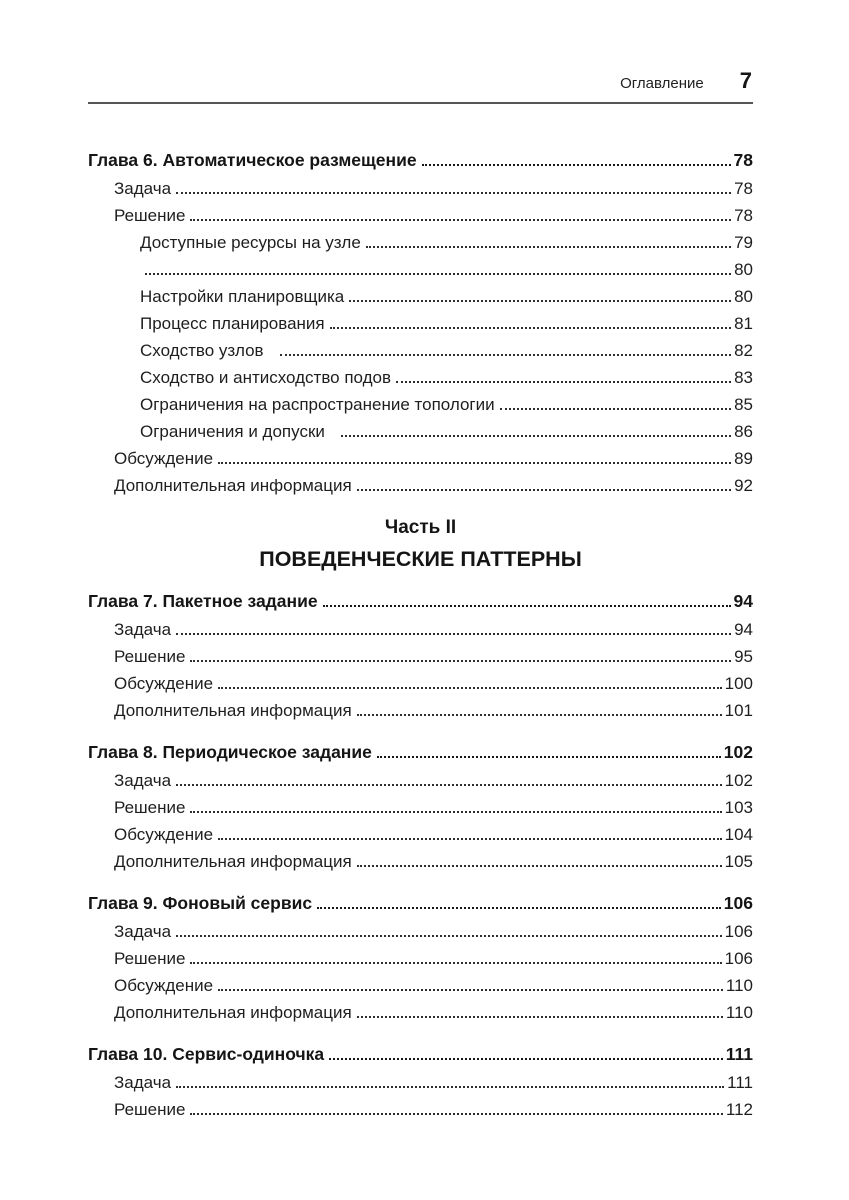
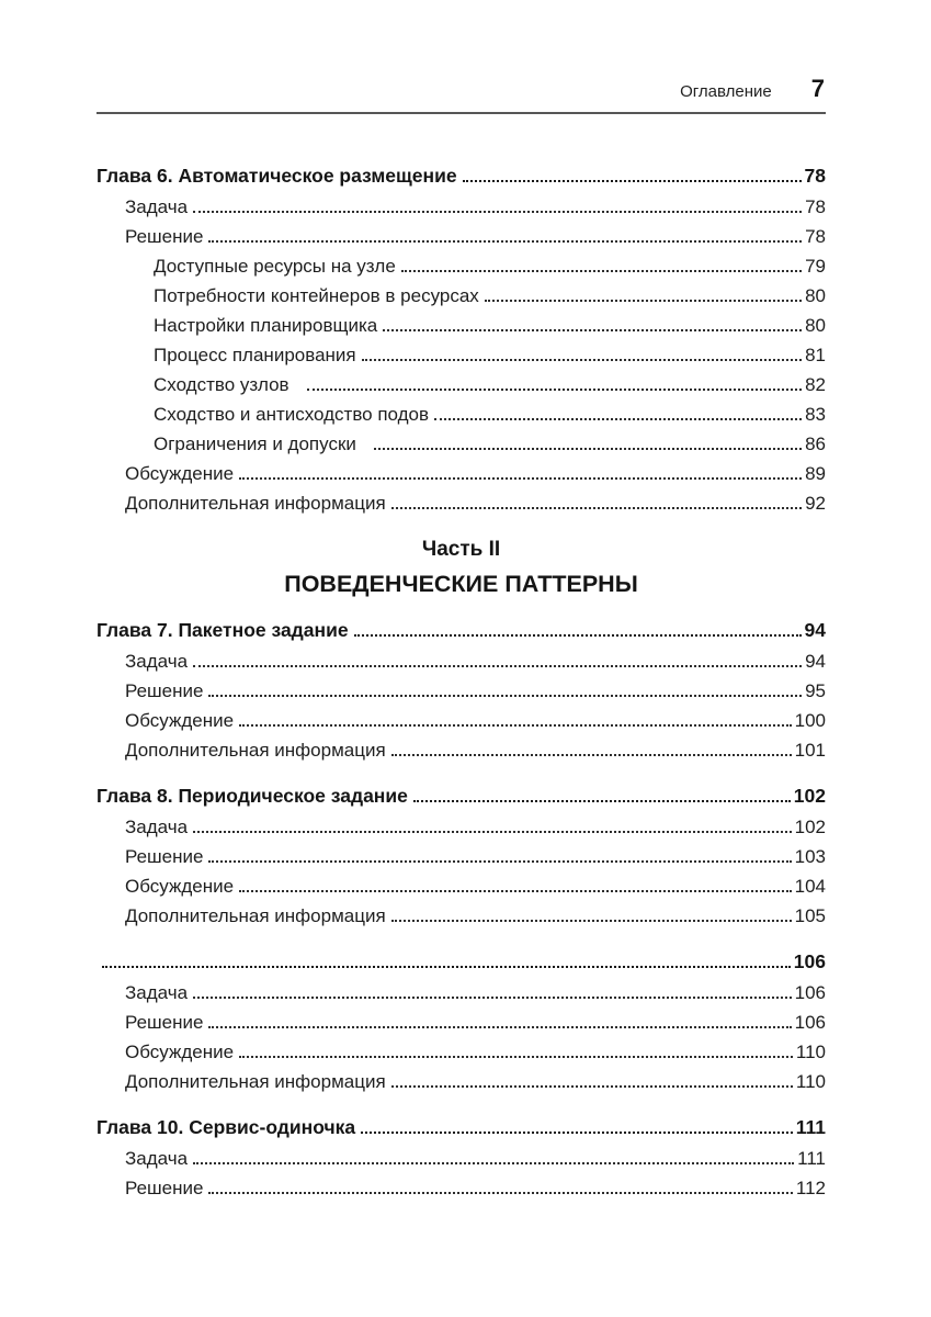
  Оглавление
  7
  Глава 6. Автоматическое размещение
  78
  Задача
  78
  Решение
  78
  Доступные ресурсы на узле
  79
+ Потребности контейнеров в ресурсах
  80
  Настройки планировщика
  80
  Процесс планирования
  81
  Сходство узлов
  82
  Сходство и антисходство подов
  83
- Ограничения на распространение топологии
- 85
  Ограничения и допуски
  86
  Обсуждение
  89
  Дополнительная информация
  92
  Часть II
  ПОВЕДЕНЧЕСКИЕ ПАТТЕРНЫ
  Глава 7. Пакетное задание
  94
  Задача
  94
  Решение
  95
  Обсуждение
  100
  Дополнительная информация
  101
  Глава 8. Периодическое задание
  102
  Задача
  102
  Решение
  103
  Обсуждение
  104
  Дополнительная информация
  105
- Глава 9. Фоновый сервис
  106
  Задача
  106
  Решение
  106
  Обсуждение
  110
  Дополнительная информация
  110
  Глава 10. Сервис-одиночка
  111
  Задача
  111
  Решение
  112
